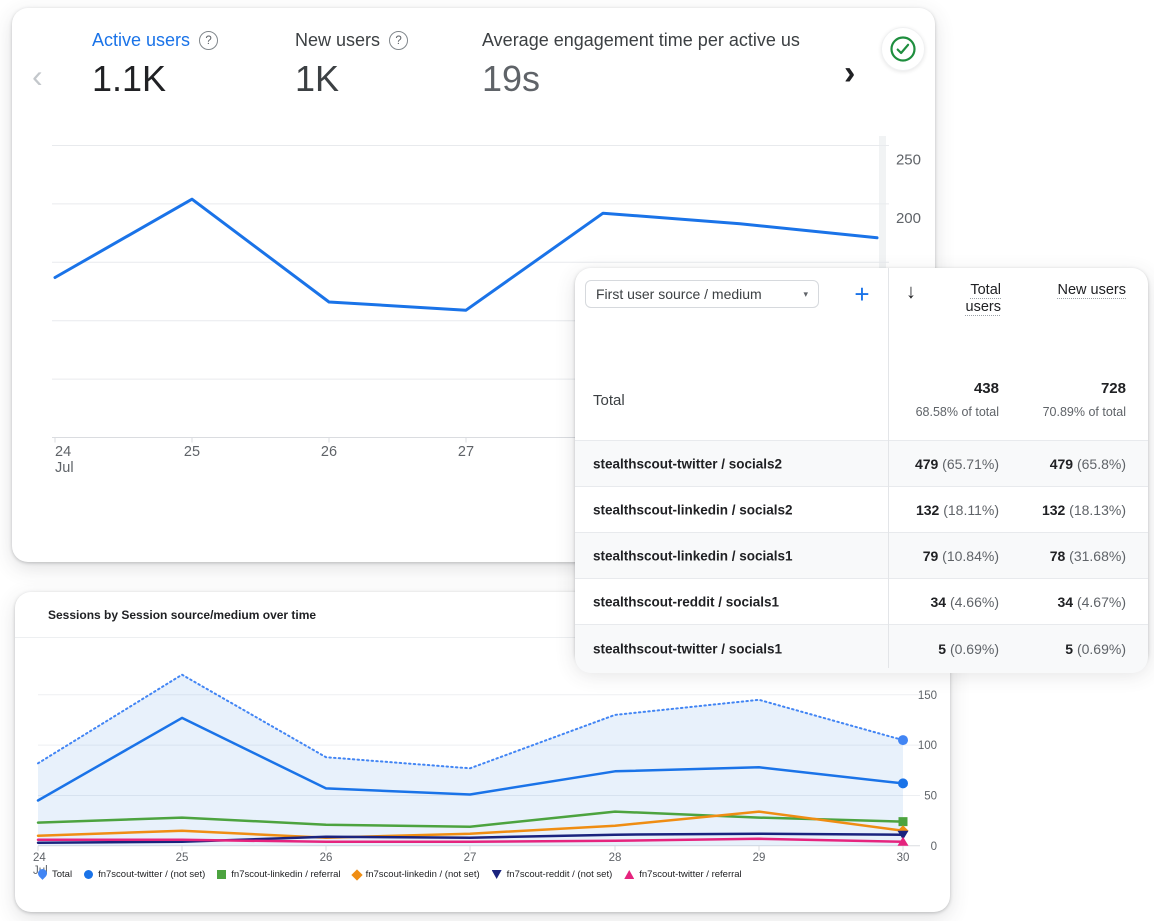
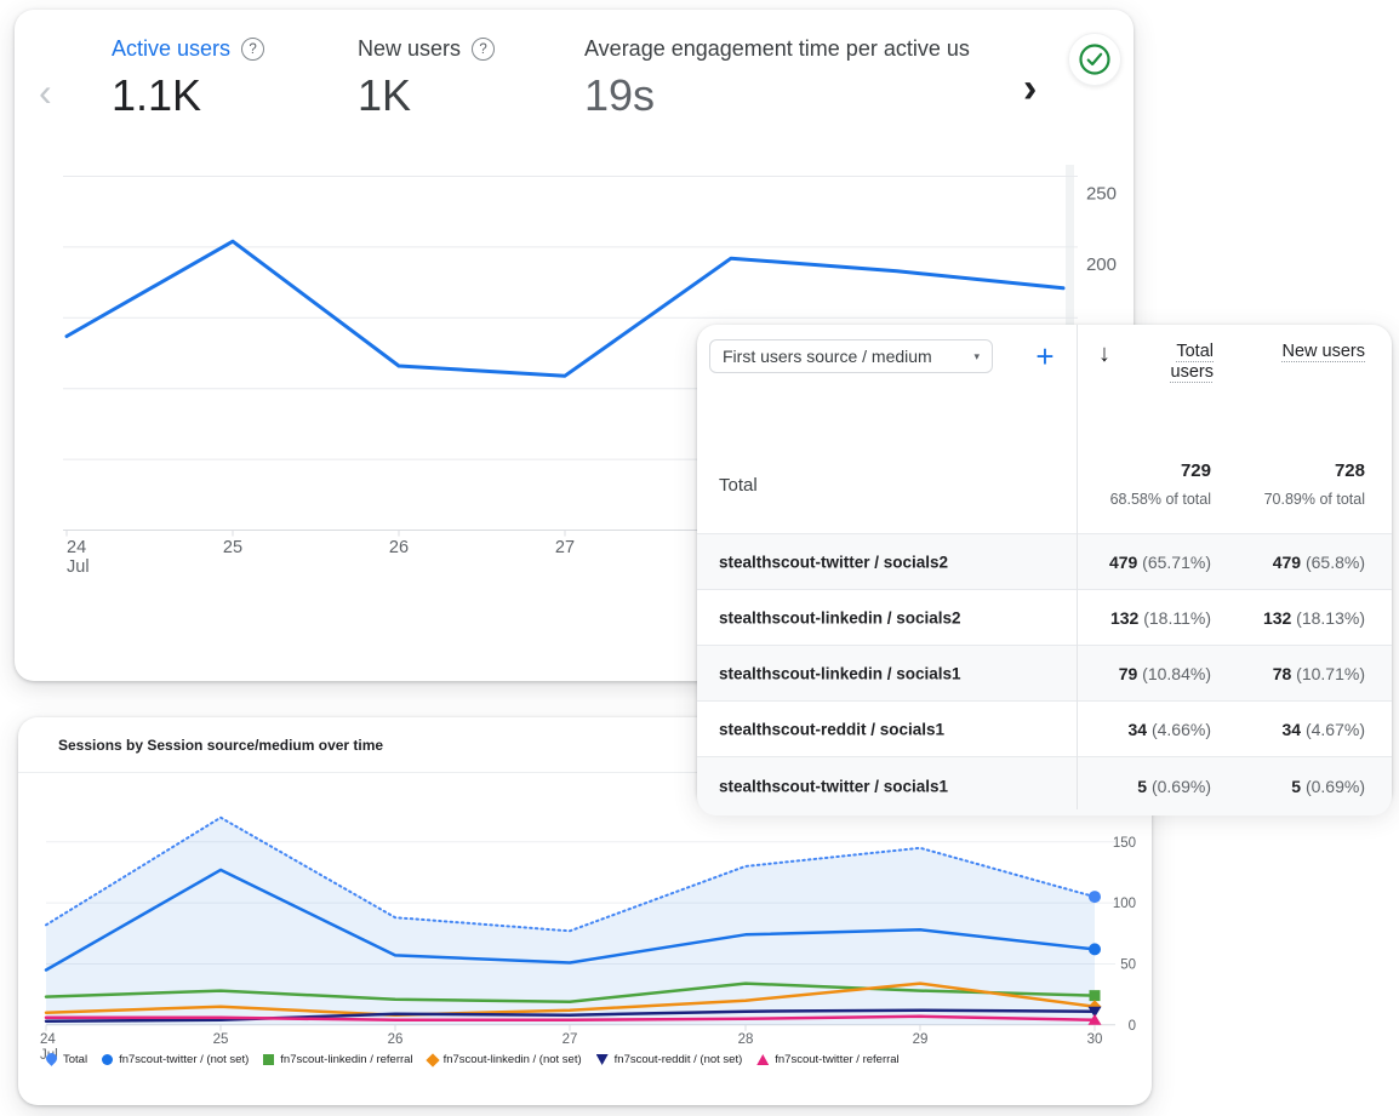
  ‹
  Active users
  ?
  1.1K
  New users
  ?
  1K
  Average engagement time per active us
  19s
  ›
  24
  Jul
  25
  26
  27
  250
  200
- First user source / medium
+ First users source / medium
  ▾
  +
  ↓
  Total users
  New users
  Total
- 438
+ 729
  68.58% of total
  728
  70.89% of total
  stealthscout-twitter / socials2
  479 (65.71%)
  479 (65.8%)
  stealthscout-linkedin / socials2
  132 (18.11%)
  132 (18.13%)
  stealthscout-linkedin / socials1
  79 (10.84%)
- 78 (31.68%)
+ 78 (10.71%)
  stealthscout-reddit / socials1
  34 (4.66%)
  34 (4.67%)
  stealthscout-twitter / socials1
  5 (0.69%)
  5 (0.69%)
  Sessions by Session source/medium over time
  24
  25
  26
  27
  28
  29
  30
  150
  100
  50
  0
  Total
  fn7scout-twitter / (not set)
  fn7scout-linkedin / referral
  fn7scout-linkedin / (not set)
  fn7scout-reddit / (not set)
  fn7scout-twitter / referral
